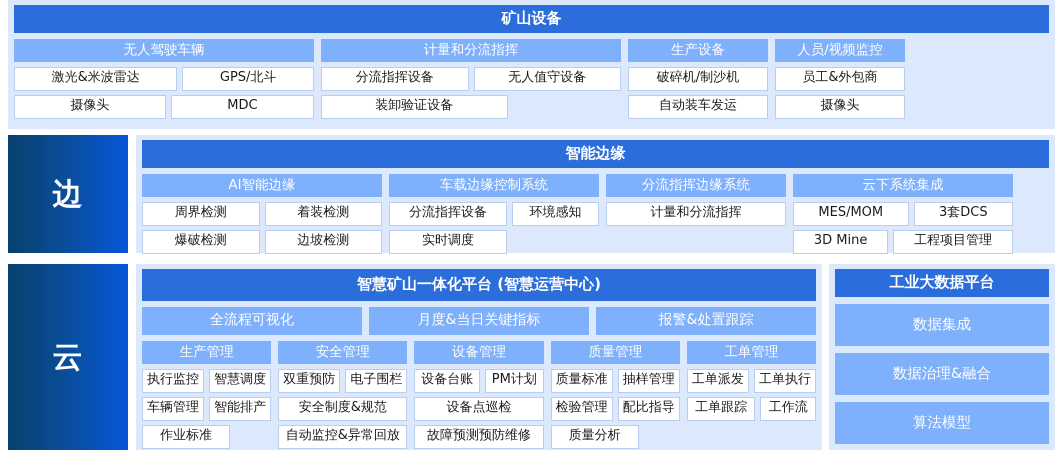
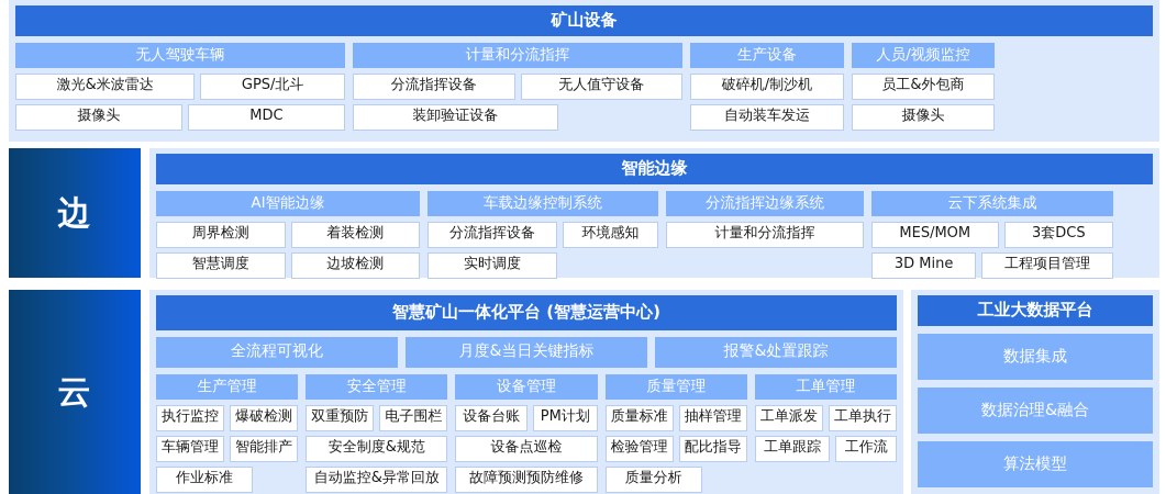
  矿山设备
  无人驾驶车辆
  激光&米波雷达
  GPS/北斗
  摄像头
  MDC
  计量和分流指挥
  分流指挥设备
  无人值守设备
  装卸验证设备
  生产设备
  破碎机/制沙机
  自动装车发运
  人员/视频监控
  员工&外包商
  摄像头
  边
  智能边缘
  AI智能边缘
  周界检测
  着装检测
- 爆破检测
+ 智慧调度
  边坡检测
  车载边缘控制系统
  分流指挥设备
  环境感知
  实时调度
  分流指挥边缘系统
  计量和分流指挥
  云下系统集成
  MES/MOM
  3套DCS
  3D Mine
  工程项目管理
  云
  智慧矿山一体化平台 (智慧运营中心)
  全流程可视化
  月度&当日关键指标
  报警&处置跟踪
  生产管理
  执行监控
- 智慧调度
+ 爆破检测
  车辆管理
  智能排产
  作业标准
  安全管理
  双重预防
  电子围栏
  安全制度&规范
  自动监控&异常回放
  设备管理
  设备台账
  PM计划
  设备点巡检
  故障预测预防维修
  质量管理
  质量标准
  抽样管理
  检验管理
  配比指导
  质量分析
  工单管理
  工单派发
  工单执行
  工单跟踪
  工作流
  工业大数据平台
  数据集成
  数据治理&融合
  算法模型
